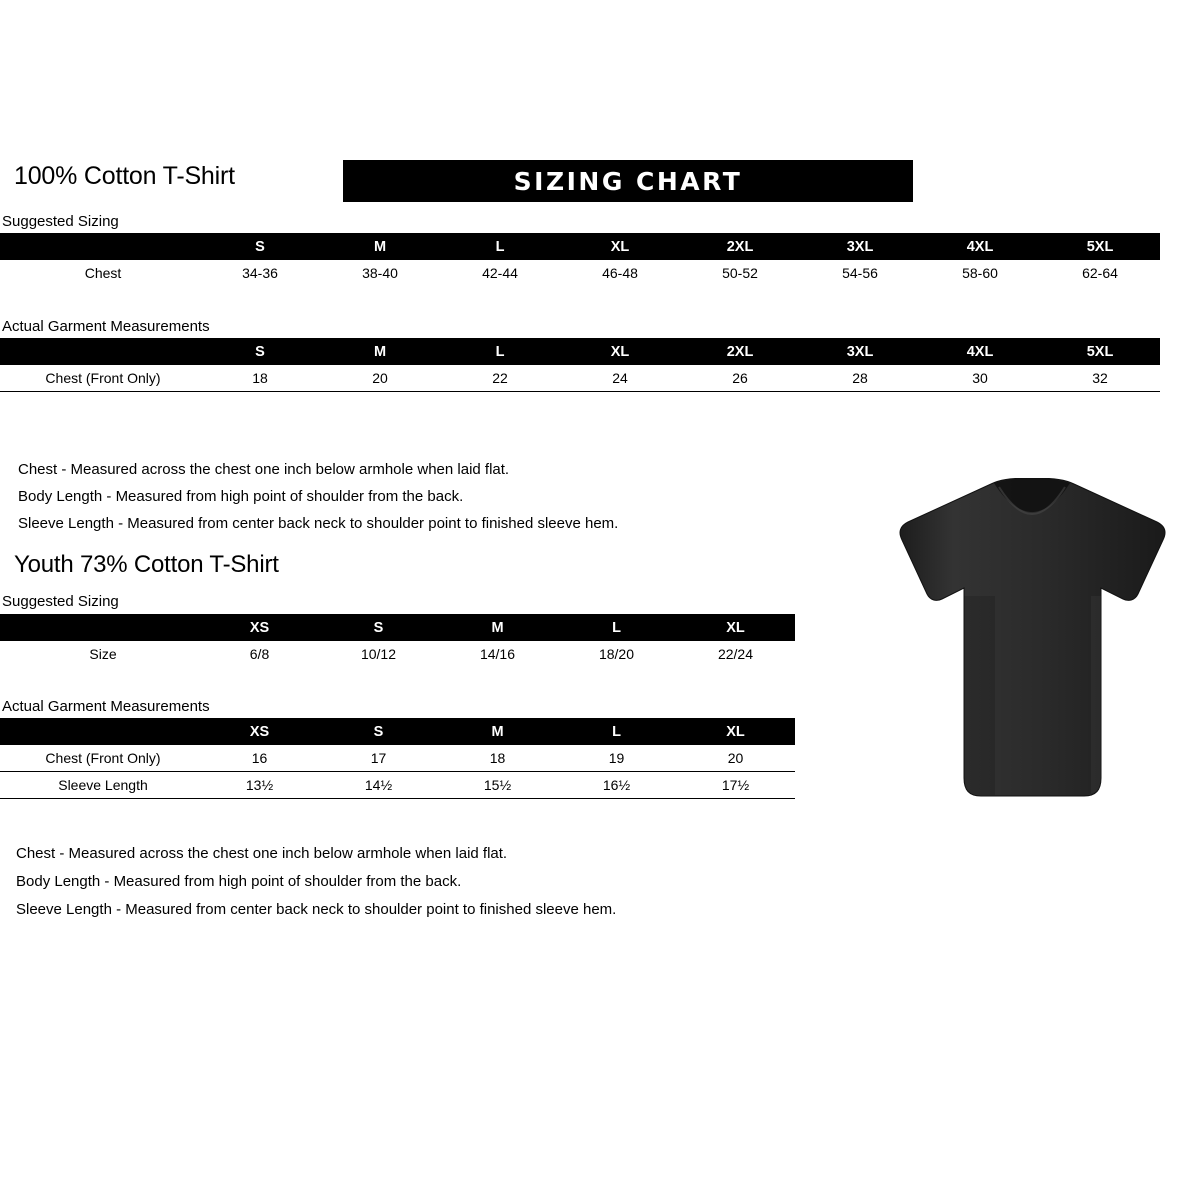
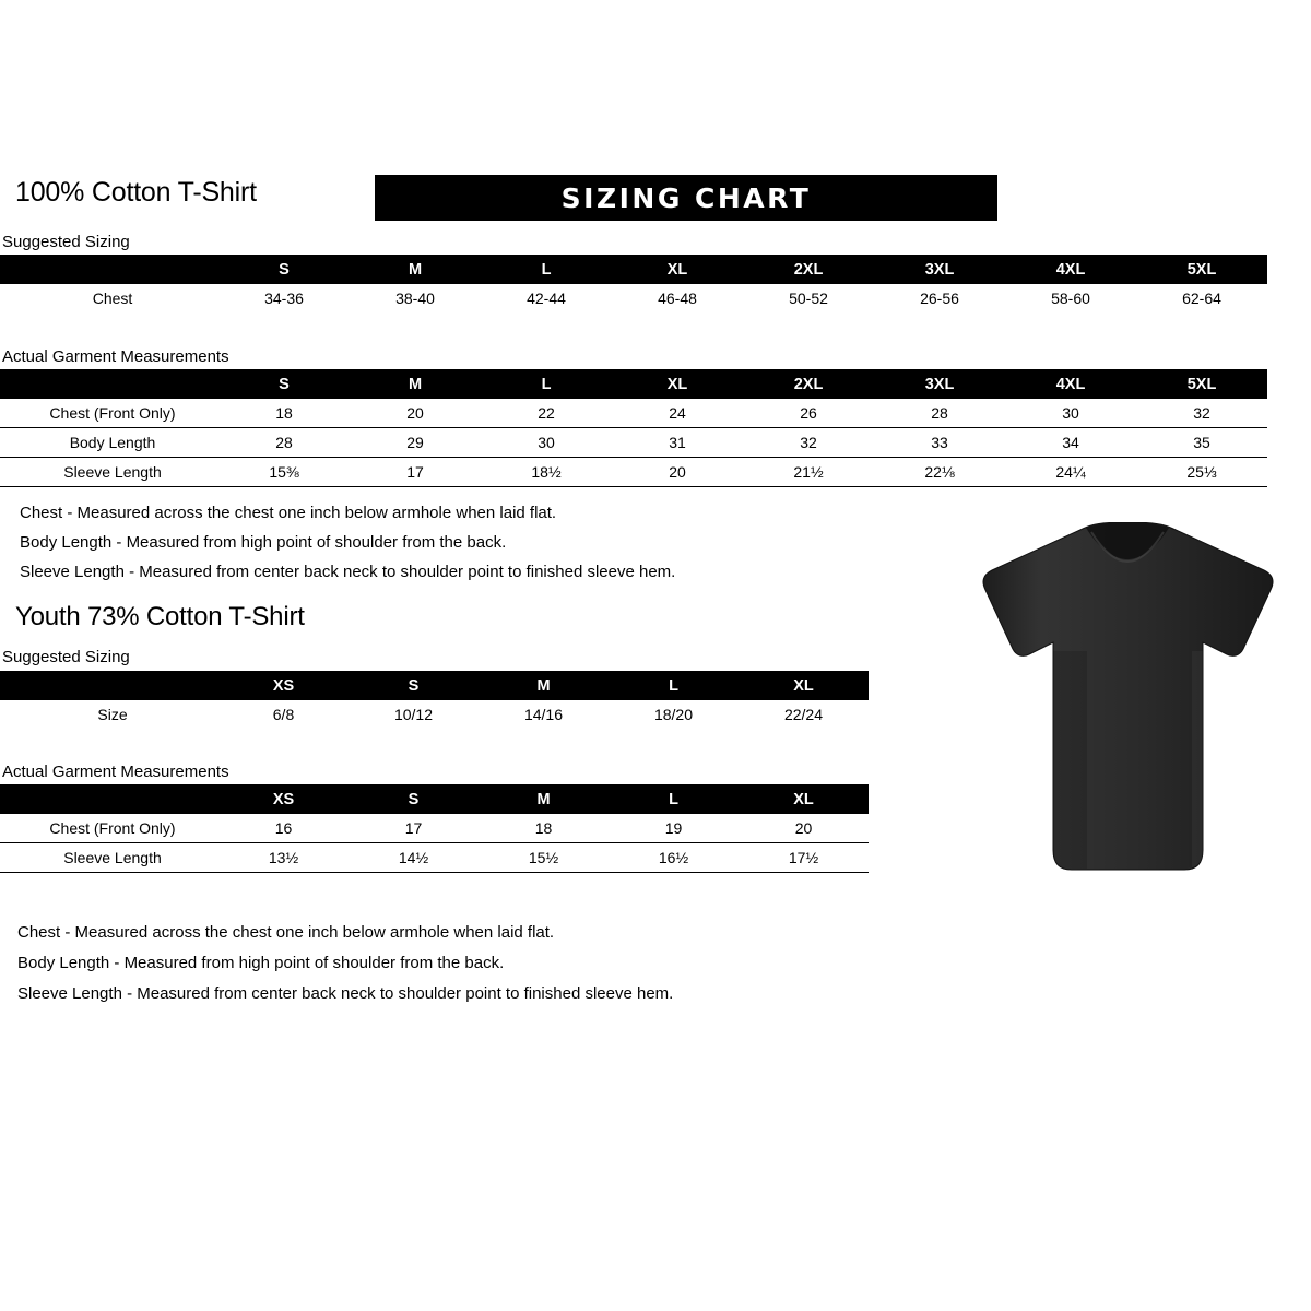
  100% Cotton T-Shirt
  SIZING CHART
  Suggested Sizing
  	S	M	L	XL	2XL	3XL	4XL	5XL
- Chest	34-36	38-40	42-44	46-48	50-52	54-56	58-60	62-64
+ Chest	34-36	38-40	42-44	46-48	50-52	26-56	58-60	62-64
  Actual Garment Measurements
  	S	M	L	XL	2XL	3XL	4XL	5XL
  Chest (Front Only)	18	20	22	24	26	28	30	32
+ Body Length	28	29	30	31	32	33	34	35
+ Sleeve Length	15⅜	17	18½	20	21½	22⅛	24¼	25⅓
  Chest - Measured across the chest one inch below armhole when laid flat.
  Body Length - Measured from high point of shoulder from the back.
  Sleeve Length - Measured from center back neck to shoulder point to finished sleeve hem.
  Youth 73% Cotton T-Shirt
  Suggested Sizing
  	XS	S	M	L	XL
  Size	6/8	10/12	14/16	18/20	22/24
  Actual Garment Measurements
  	XS	S	M	L	XL
  Chest (Front Only)	16	17	18	19	20
  Sleeve Length	13½	14½	15½	16½	17½
  Chest - Measured across the chest one inch below armhole when laid flat.
  Body Length - Measured from high point of shoulder from the back.
  Sleeve Length - Measured from center back neck to shoulder point to finished sleeve hem.
